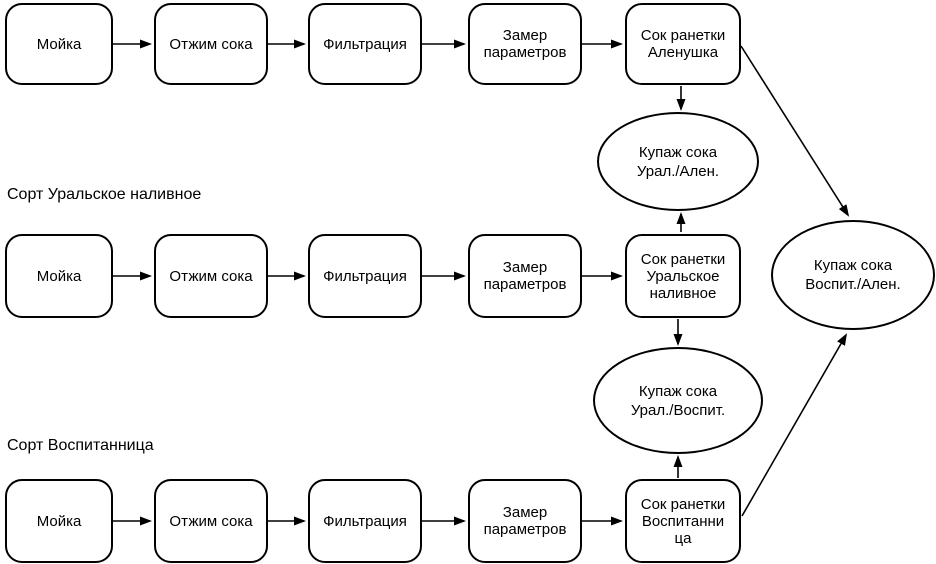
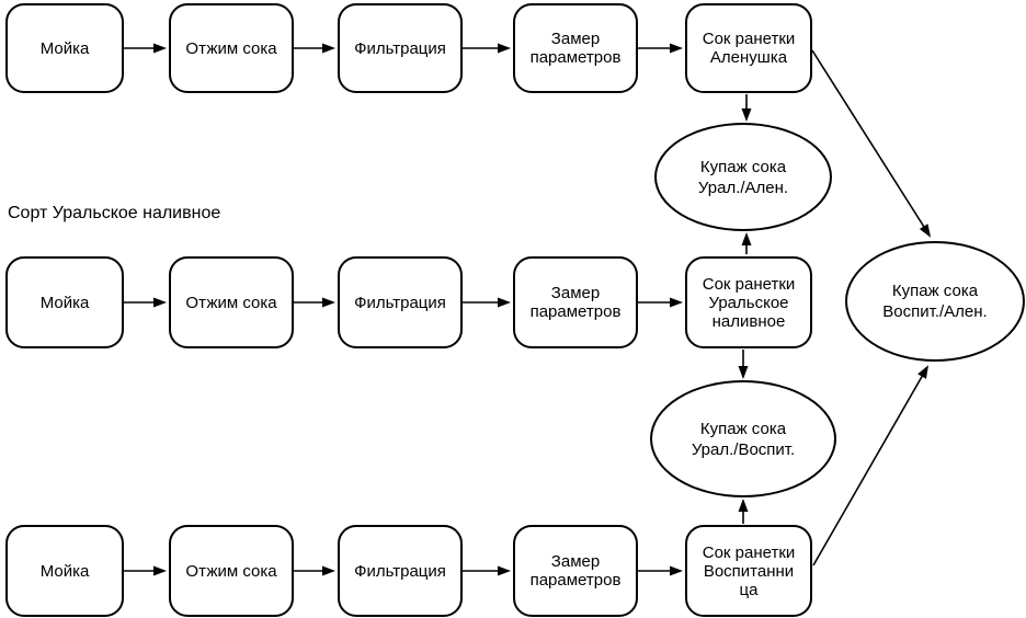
  Сорт Уральское наливное
- Сорт Воспитанница
  Мойка
  Отжим сока
  Фильтрация
  Замер
  параметров
  Сок ранетки
  Аленушка
  Мойка
  Отжим сока
  Фильтрация
  Замер
  параметров
  Сок ранетки
  Уральское
  наливное
  Мойка
  Отжим сока
  Фильтрация
  Замер
  параметров
  Сок ранетки
  Воспитанни
  ца
  Купаж сока
  Урал./Ален.
  Купаж сока
  Урал./Воспит.
  Купаж сока
  Воспит./Ален.
